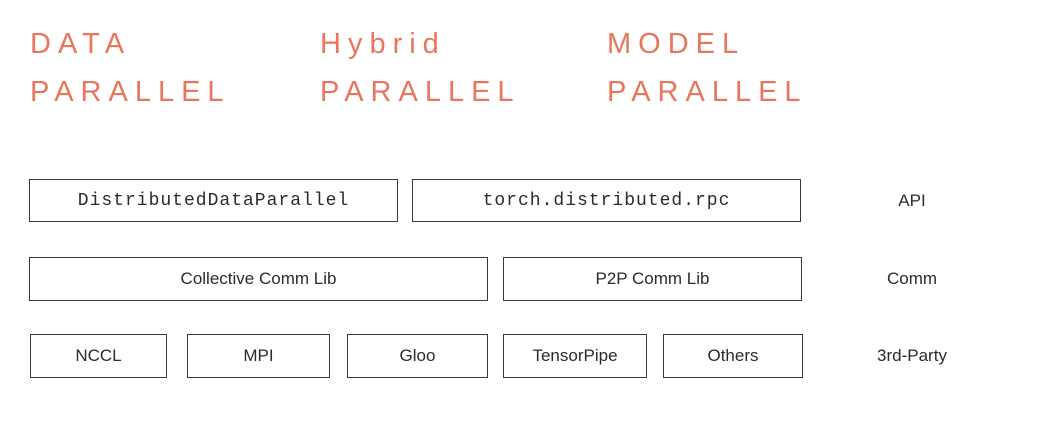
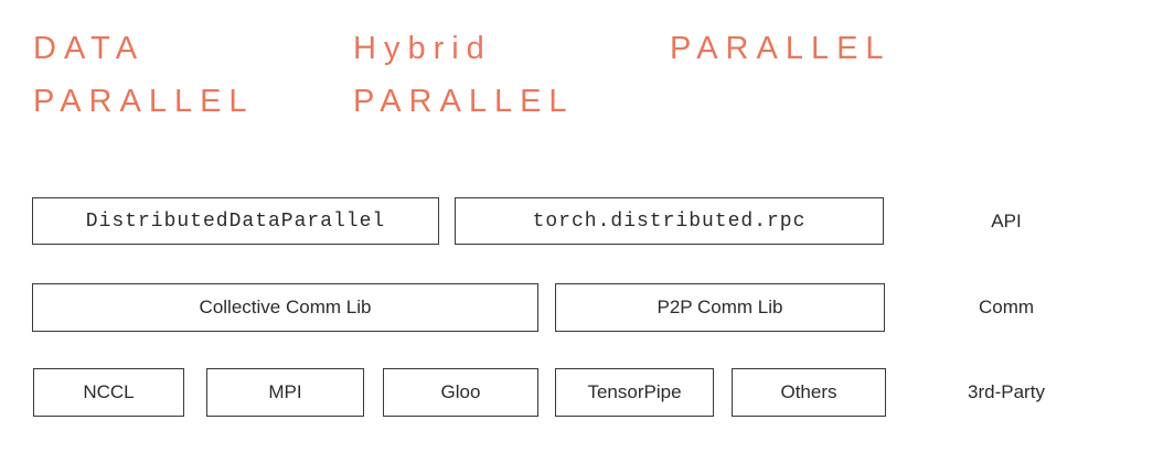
  DATA
  PARALLEL
  Hybrid
  PARALLEL
- MODEL
  PARALLEL
  DistributedDataParallel
  torch.distributed.rpc
  API
  Collective Comm Lib
  P2P Comm Lib
  Comm
  NCCL
  MPI
  Gloo
  TensorPipe
  Others
  3rd-Party
